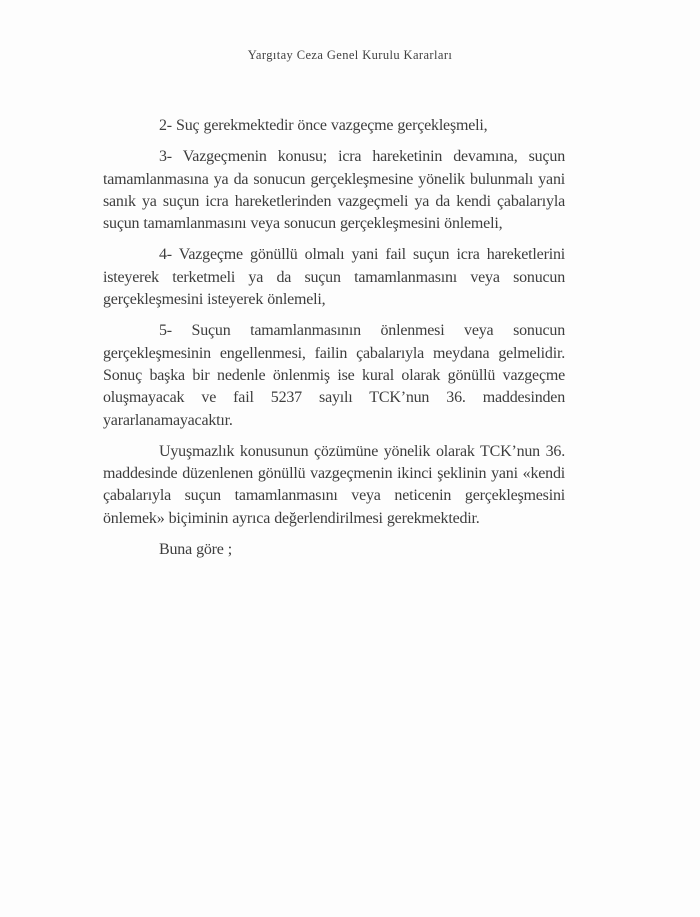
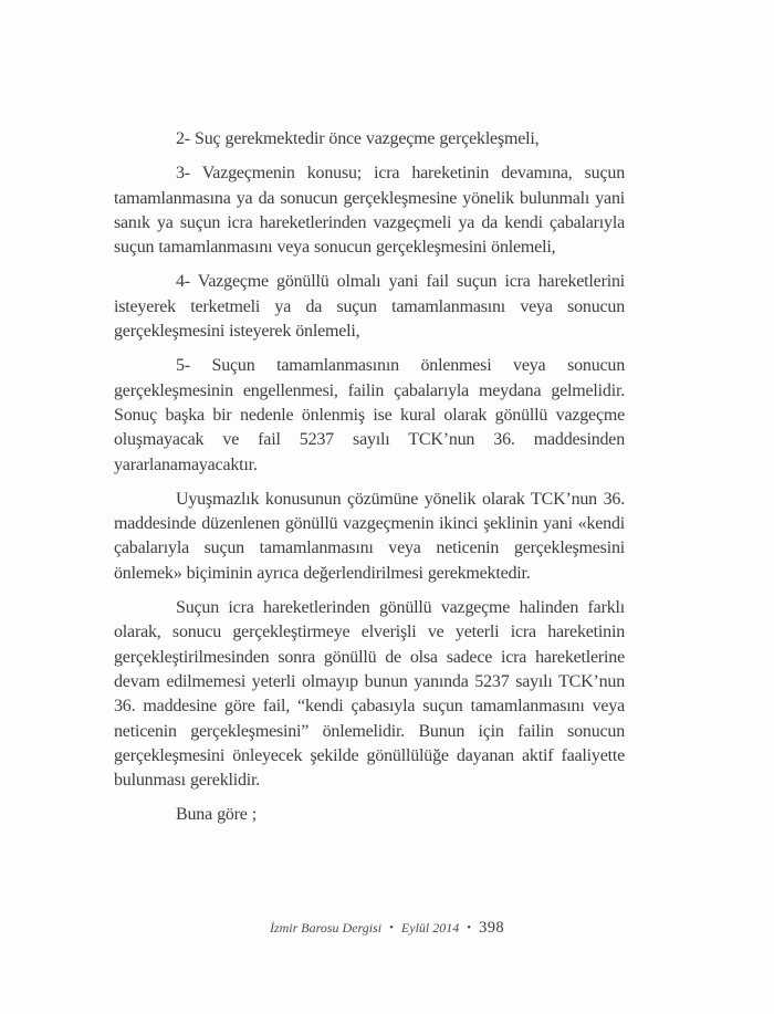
- Yargıtay Ceza Genel Kurulu Kararları
  2- Suç gerekmektedir önce vazgeçme gerçekleşmeli,
  3- Vazgeçmenin konusu; icra hareketinin devamına, suçun tamamlanmasına ya da sonucun gerçekleşmesine yönelik bulunmalı yani sanık ya suçun icra hareketlerinden vazgeçmeli ya da kendi çabalarıyla suçun tamamlanmasını veya sonucun gerçekleşmesini önlemeli,
  4- Vazgeçme gönüllü olmalı yani fail suçun icra hareketlerini isteyerek terketmeli ya da suçun tamamlanmasını veya sonucun gerçekleşmesini isteyerek önlemeli,
  5- Suçun tamamlanmasının önlenmesi veya sonucun gerçekleşmesinin engellenmesi, failin çabalarıyla meydana gelmelidir. Sonuç başka bir nedenle önlenmiş ise kural olarak gönüllü vazgeçme oluşmayacak ve fail 5237 sayılı TCK’nun 36. maddesinden yararlanamayacaktır.
  Uyuşmazlık konusunun çözümüne yönelik olarak TCK’nun 36. maddesinde düzenlenen gönüllü vazgeçmenin ikinci şeklinin yani «kendi çabalarıyla suçun tamamlanmasını veya neticenin gerçekleşmesini önlemek» biçiminin ayrıca değerlendirilmesi gerekmektedir.
+ Suçun icra hareketlerinden gönüllü vazgeçme halinden farklı olarak, sonucu gerçekleştirmeye elverişli ve yeterli icra hareketinin gerçekleştirilmesinden sonra gönüllü de olsa sadece icra hareketlerine devam edilmemesi yeterli olmayıp bunun yanında 5237 sayılı TCK’nun 36. maddesine göre fail, “kendi çabasıyla suçun tamamlanmasını veya neticenin gerçekleşmesini” önlemelidir. Bunun için failin sonucun gerçekleşmesini önleyecek şekilde gönüllülüğe dayanan aktif faaliyette bulunması gereklidir.
  Buna göre ;
+ İzmir Barosu Dergisi • Eylül 2014 • 398
